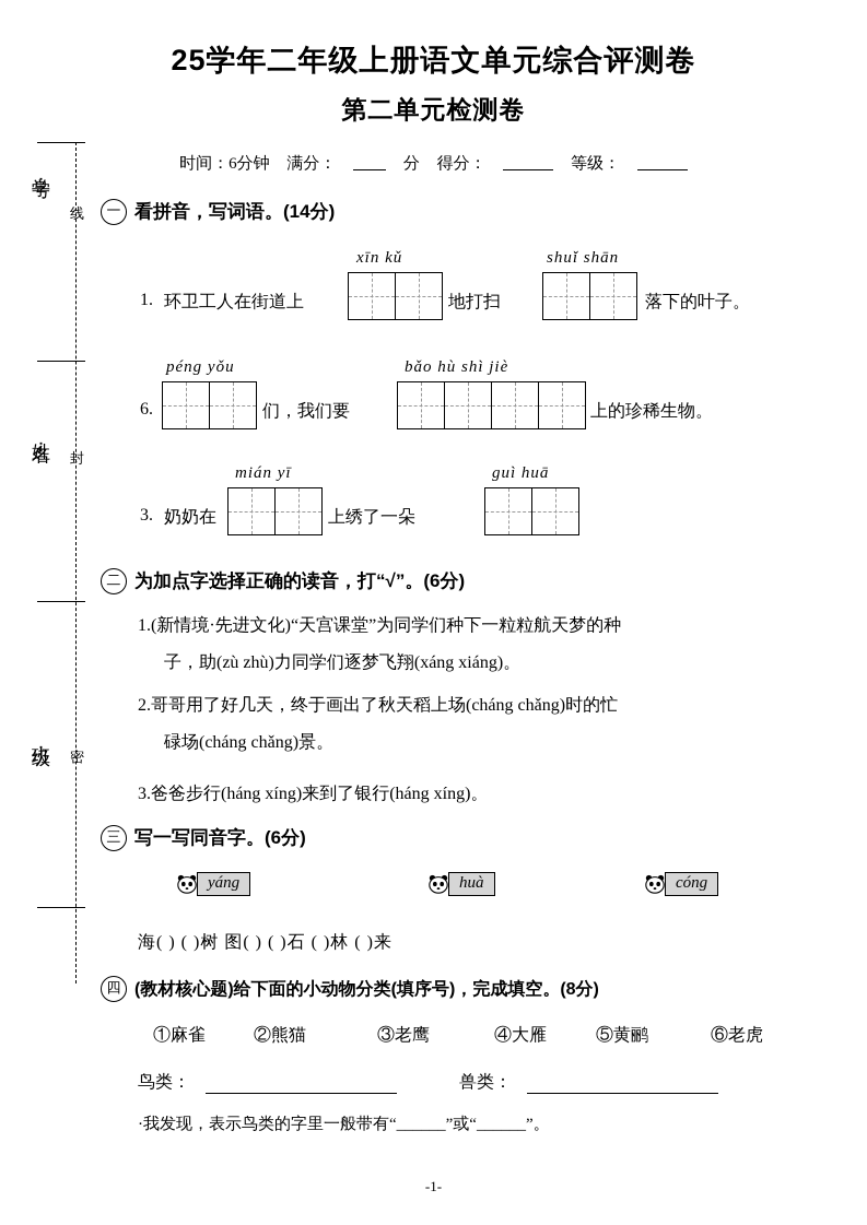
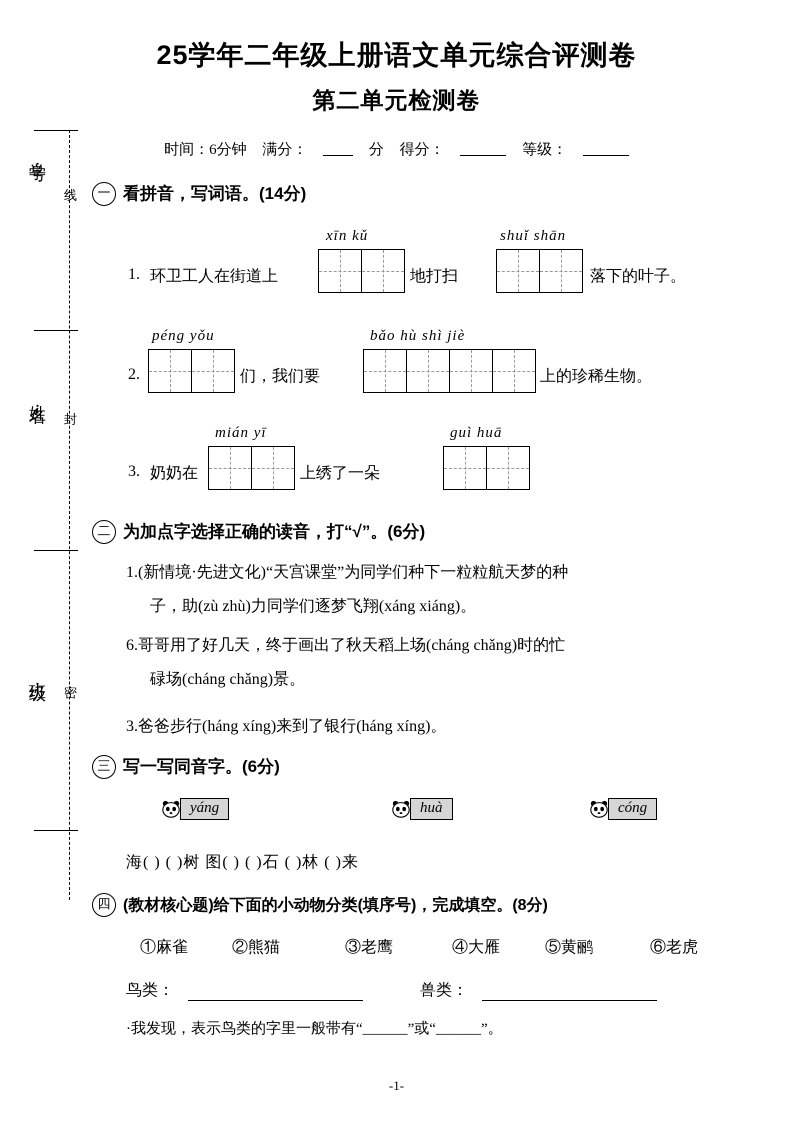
  25学年二年级上册语文单元综合评测卷
  第二单元检测卷
  时间：6分钟 满分： 分 得分： 等级：
  一
  看拼音，写词语。(14分)
  1.
  环卫工人在街道上
  xīn kǔ
  地打扫
  shuǐ shān
  落下的叶子。
- 6.
+ 2.
  péng yǒu
  们，我们要
  bǎo hù shì jiè
  上的珍稀生物。
  3.
  奶奶在
  mián yī
  上绣了一朵
  guì huā
  二
  为加点字选择正确的读音，打“√”。(6分)
  1.(新情境·先进文化)“天宫课堂”为同学们种下一粒粒航天梦的种
  子，助(zù zhù)力同学们逐梦飞翔(xáng xiáng)。
- 2.哥哥用了好几天，终于画出了秋天稻上场(cháng chǎng)时的忙
+ 6.哥哥用了好几天，终于画出了秋天稻上场(cháng chǎng)时的忙
  碌场(cháng chǎng)景。
  3.爸爸步行(háng xíng)来到了银行(háng xíng)。
  三
  写一写同音字。(6分)
  yáng
  huà
  cóng
  海( ) ( )树 图( ) ( )石 ( )林 ( )来
  四
  (教材核心题)给下面的小动物分类(填序号)，完成填空。(8分)
  ①麻雀
  ②熊猫
  ③老鹰
  ④大雁
  ⑤黄鹂
  ⑥老虎
  鸟类：
  兽类：
  ·我发现，表示鸟类的字里一般带有“______”或“______”。
  -1-
